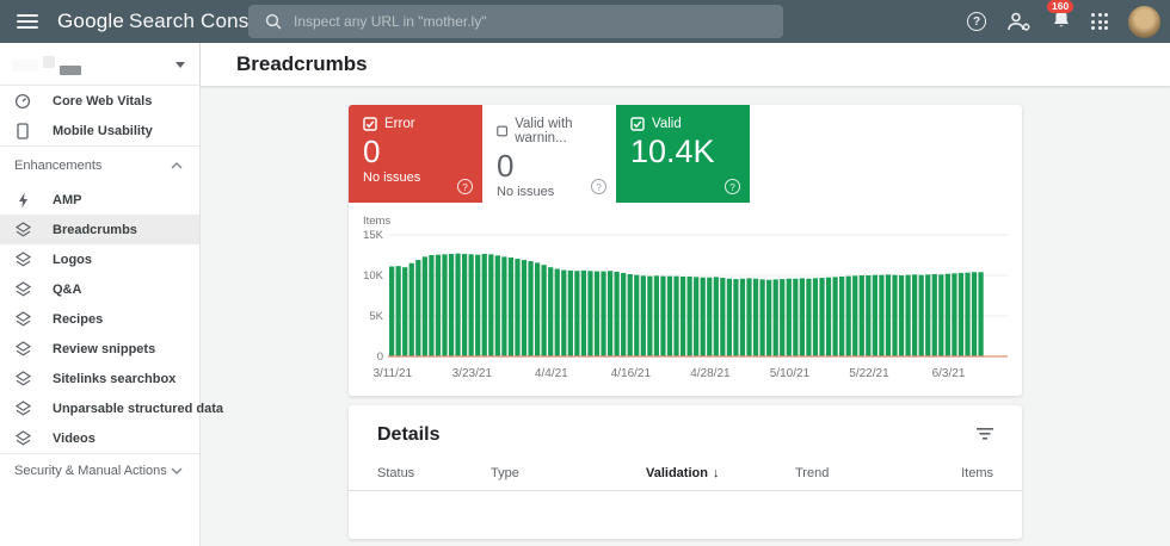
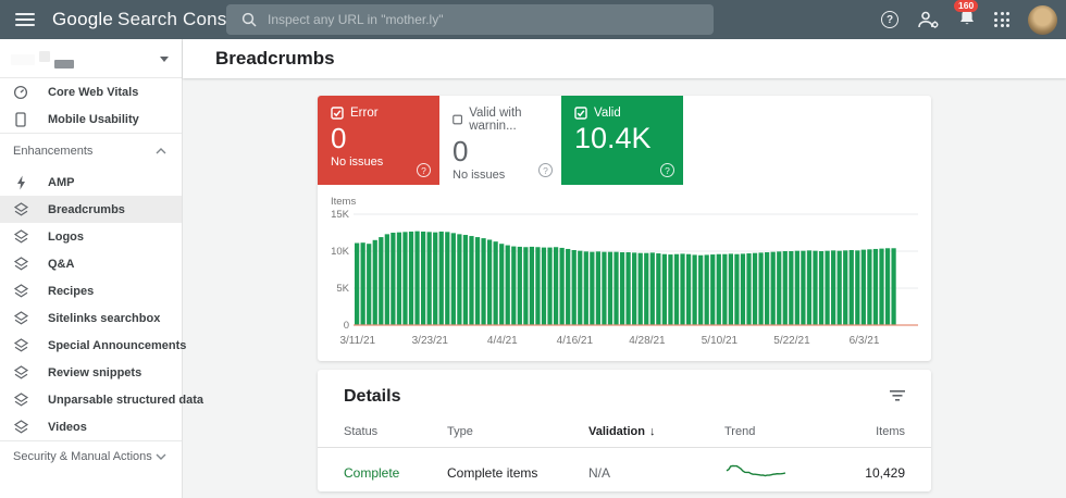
  Google Search Cons
  Inspect any URL in "mother.ly"
  ?
  160
  Core Web Vitals
  Mobile Usability
  Enhancements
  AMP
  Breadcrumbs
  Logos
  Q&A
  Recipes
- Review snippets
+ Sitelinks searchbox
+ Special Announcements
- Sitelinks searchbox
+ Review snippets
  Unparsable structured data
  Videos
  Security & Manual Actions
  Breadcrumbs
  Error
  0
  No issues
  ?
  Valid with warnin...
  0
  No issues
  ?
  Valid
  10.4K
  ?
  Items
  15K
  10K
  5K
  0
  3/11/21
  3/23/21
  4/4/21
  4/16/21
  4/28/21
  5/10/21
  5/22/21
  6/3/21
  Details
  Status
  Type
  Validation
  ↓
  Trend
  Items
+ Complete
+ Complete items
+ N/A
+ 10,429
